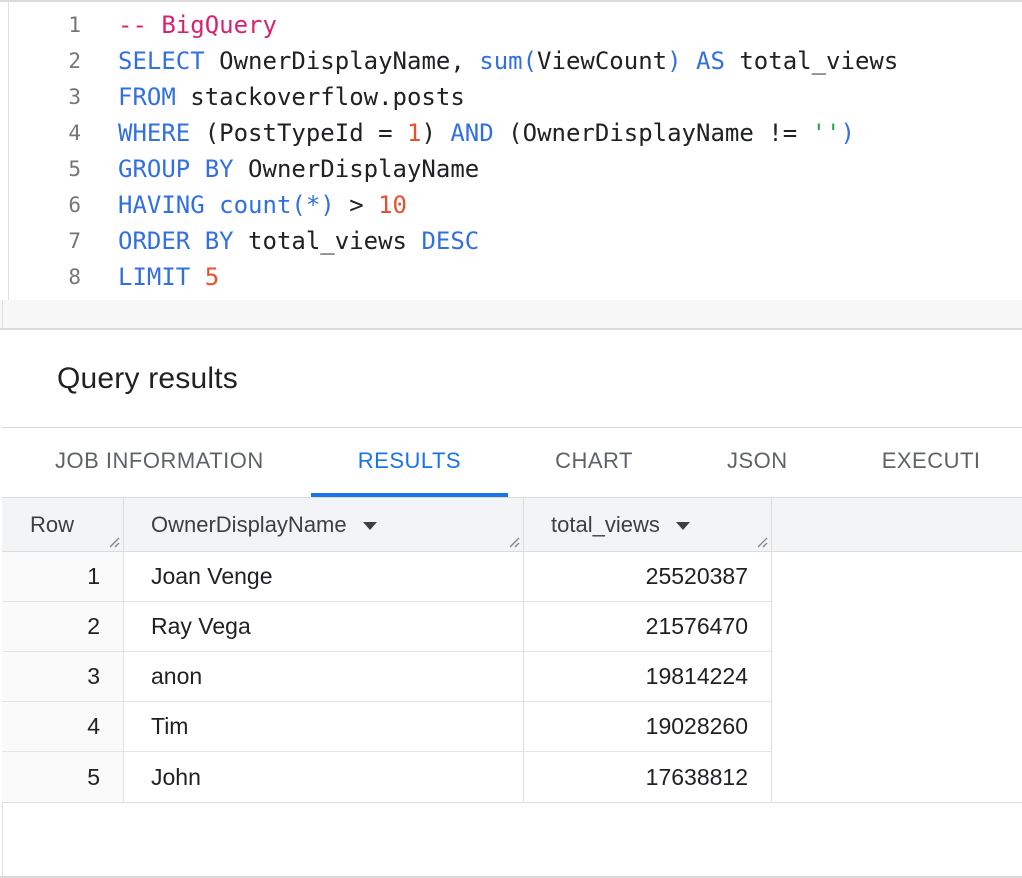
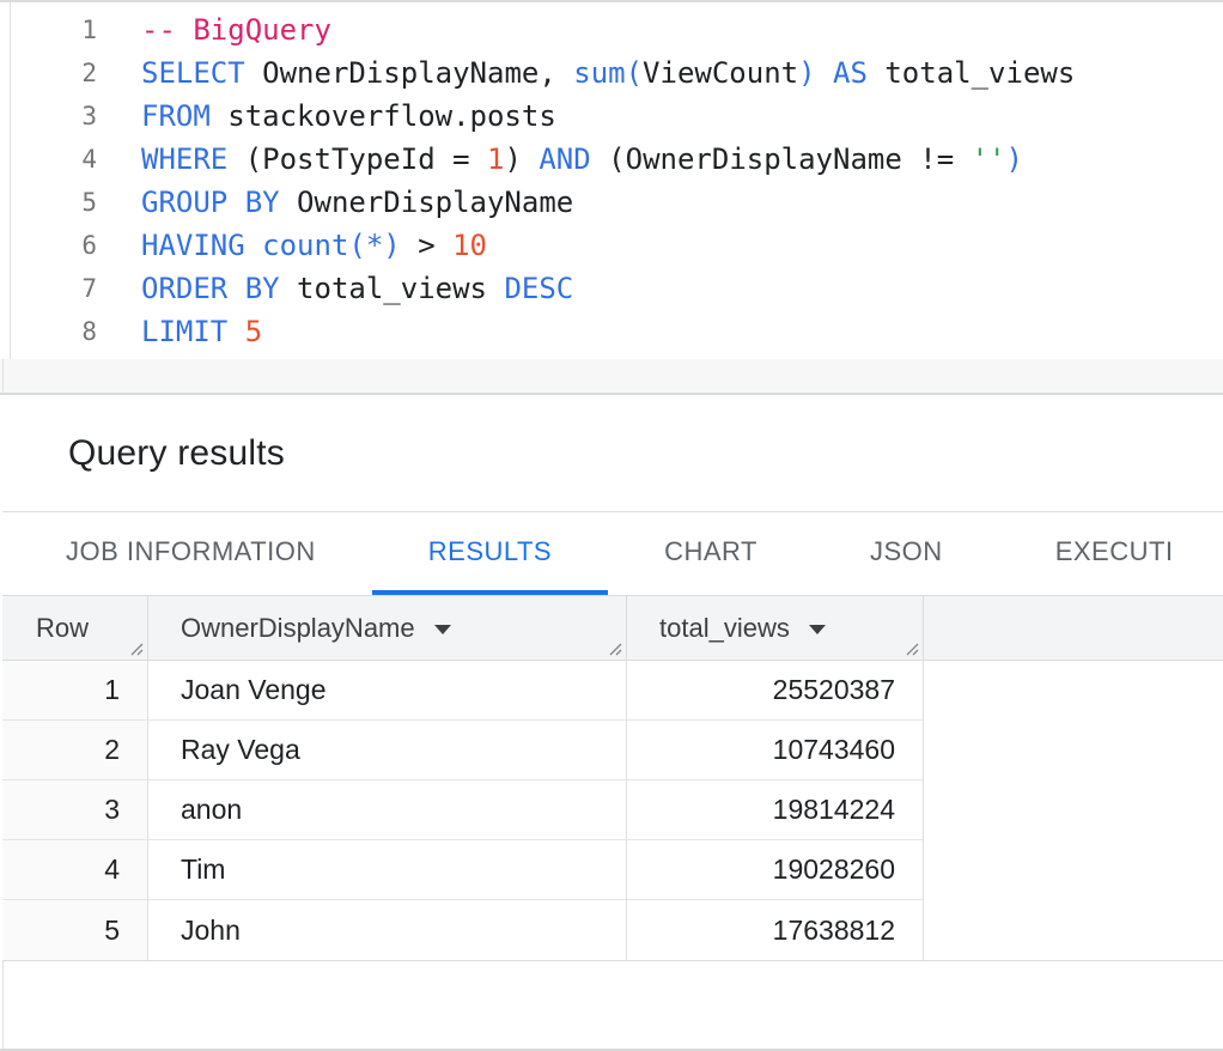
  1
  2
  3
  4
  5
  6
  7
  8
  -- BigQuery
  SELECT OwnerDisplayName, sum(ViewCount) AS total_views
  FROM stackoverflow.posts
  WHERE (PostTypeId = 1) AND (OwnerDisplayName != '')
  GROUP BY OwnerDisplayName
  HAVING count(*) > 10
  ORDER BY total_views DESC
  LIMIT 5
  Query results
  JOB INFORMATION
  RESULTS
  CHART
  JSON
  EXECUTI
  Row
  OwnerDisplayName
  total_views
  1
  Joan Venge
  25520387
  2
  Ray Vega
- 21576470
+ 10743460
  3
  anon
  19814224
  4
  Tim
  19028260
  5
  John
  17638812
